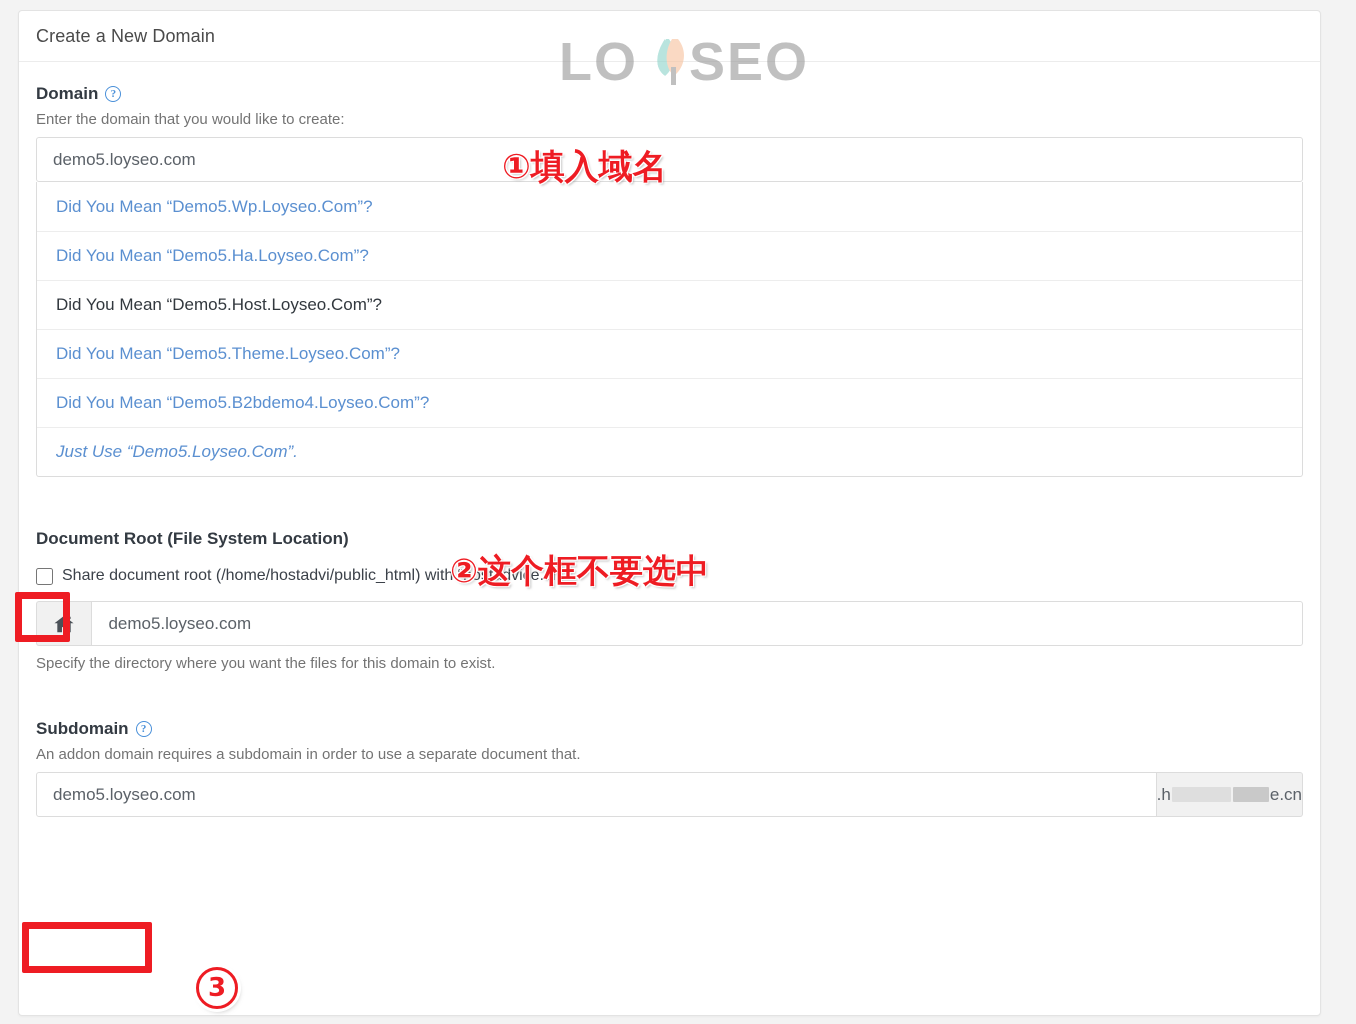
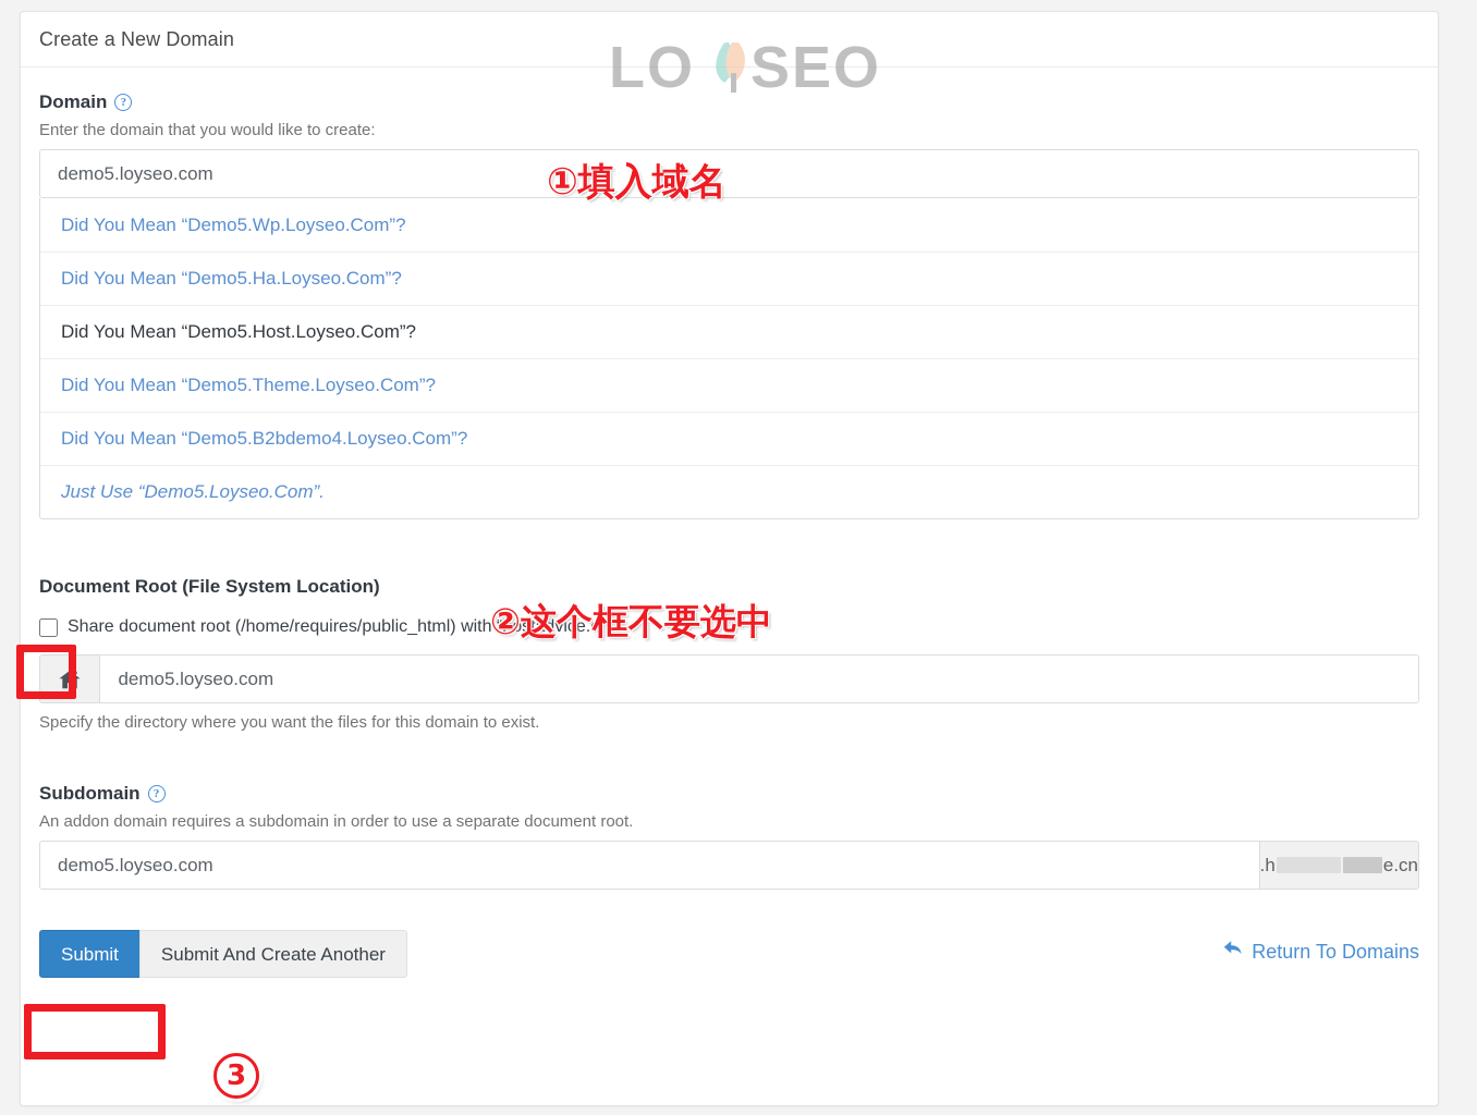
  Create a New Domain
  Domain
  ?
  Enter the domain that you would like to create:
  demo5.loyseo.com
  Did You Mean “Demo5.Wp.Loyseo.Com”?
  Did You Mean “Demo5.Ha.Loyseo.Com”?
  Did You Mean “Demo5.Host.Loyseo.Com”?
  Did You Mean “Demo5.Theme.Loyseo.Com”?
  Did You Mean “Demo5.B2bdemo4.Loyseo.Com”?
  Just Use “Demo5.Loyseo.Com”.
  Document Root (File System Location)
- Share document root (/home/hostadvi/public_html) with “hostadvice.cn”.
+ Share document root (/home/requires/public_html) with “hostadvice.cn”.
  demo5.loyseo.com
  Specify the directory where you want the files for this domain to exist.
  Subdomain
  ?
- An addon domain requires a subdomain in order to use a separate document that.
+ An addon domain requires a subdomain in order to use a separate document root.
  demo5.loyseo.com
  .h
  e.cn
+ Submit
+ Submit And Create Another
+ Return To Domains
  LO
  SEO
  ①填入域名
  ②这个框不要选中
  3
